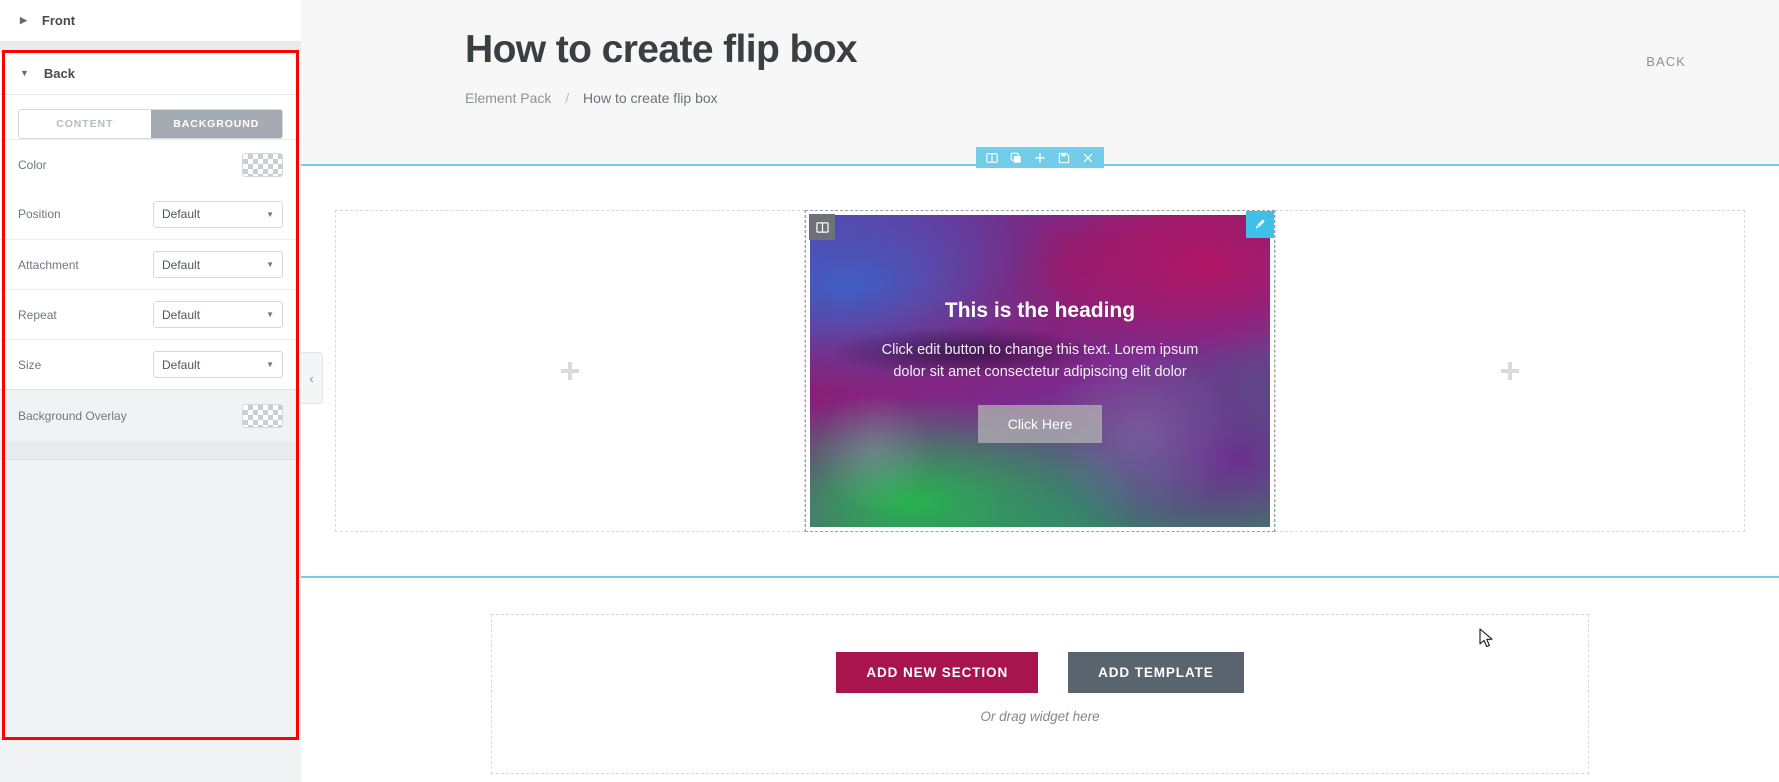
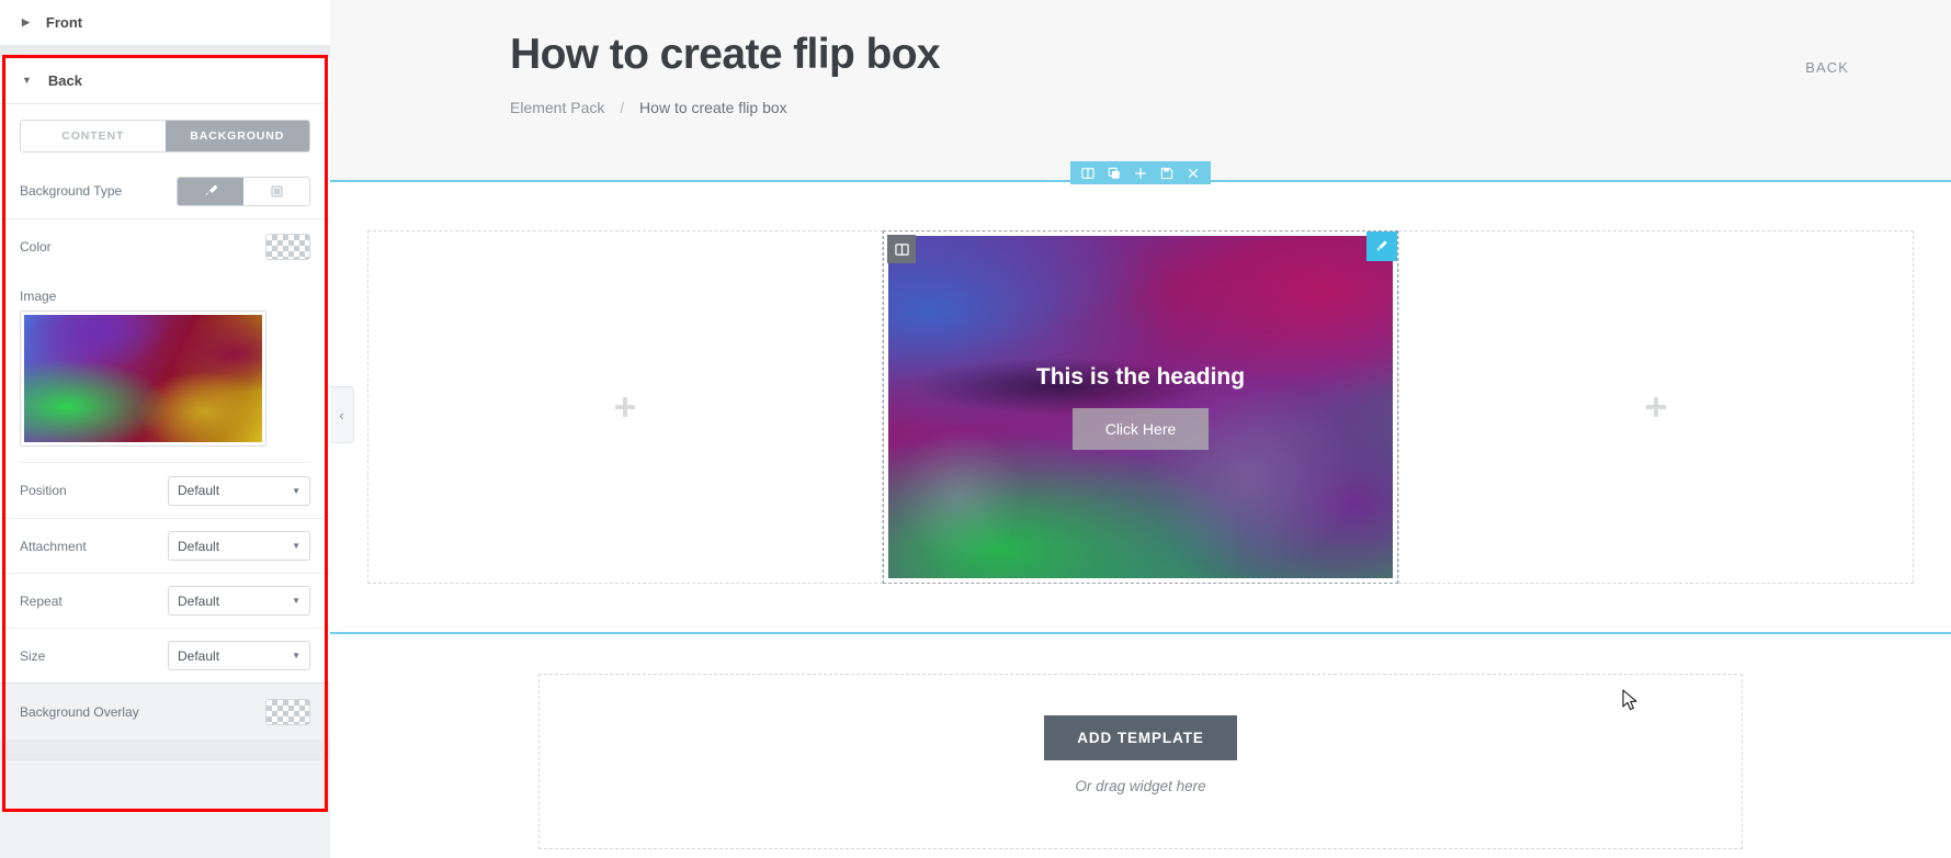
  ▶
  Front
  ▼
  Back
  CONTENT
  BACKGROUND
+ Background Type
  Color
+ Image
  Position
  Default
  ▼
  Attachment
  Default
  ▼
  Repeat
  Default
  ▼
  Size
  Default
  ▼
  Background Overlay
  ‹
  How to create flip box
  Element Pack / How to create flip box
  BACK
  This is the heading
- Click edit button to change this text. Lorem ipsum dolor sit amet consectetur adipiscing elit dolor
  Click Here
- ADD NEW SECTION
  ADD TEMPLATE
  Or drag widget here
